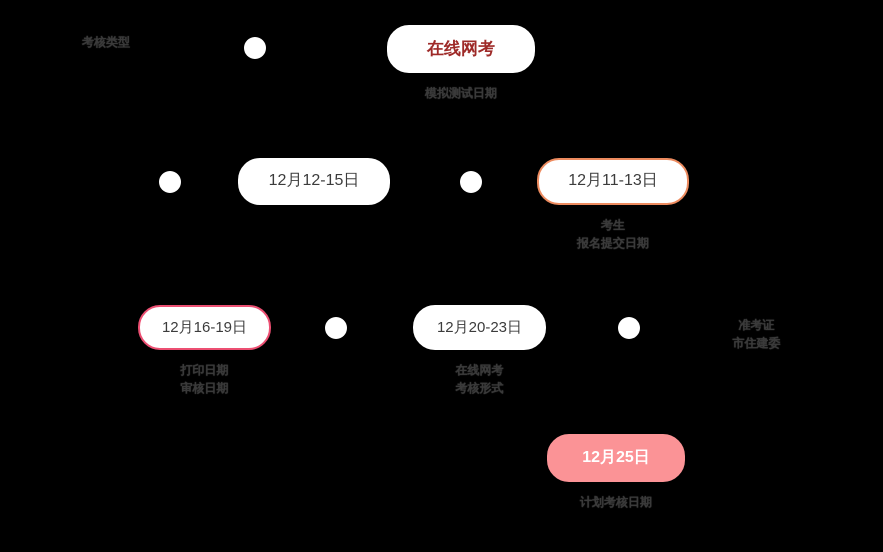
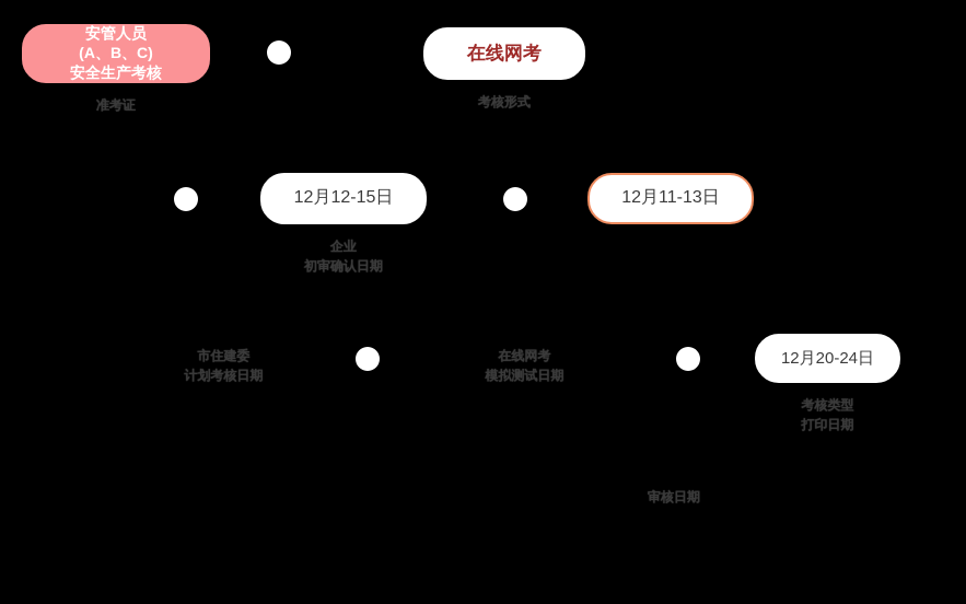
+ 安管人员
+ (A、B、C)
+ 安全生产考核
- 考核类型
+ 准考证
  在线网考
- 模拟测试日期
+ 考核形式
  12月12-15日
+ 企业
+ 初审确认日期
  12月11-13日
- 考生
- 报名提交日期
- 12月16-19日
- 打印日期
+ 市住建委
- 审核日期
+ 计划考核日期
- 12月20-23日
  在线网考
- 考核形式
+ 模拟测试日期
+ 12月20-24日
- 准考证
+ 考核类型
- 市住建委
+ 打印日期
- 12月25日
- 计划考核日期
+ 审核日期
